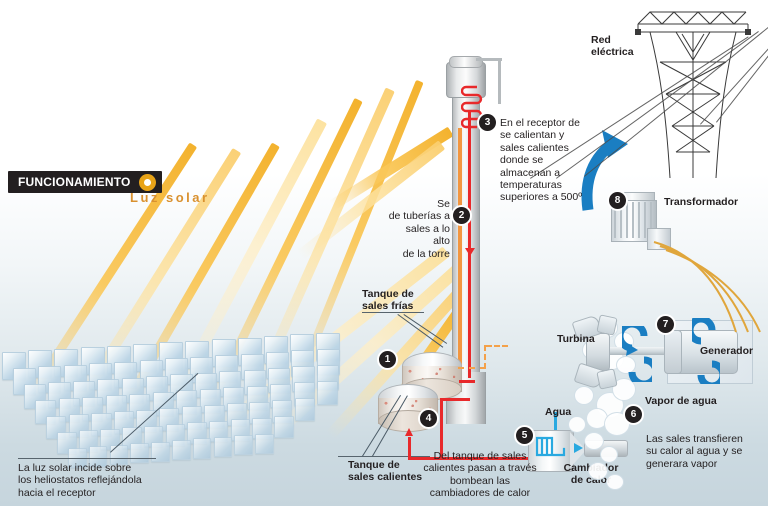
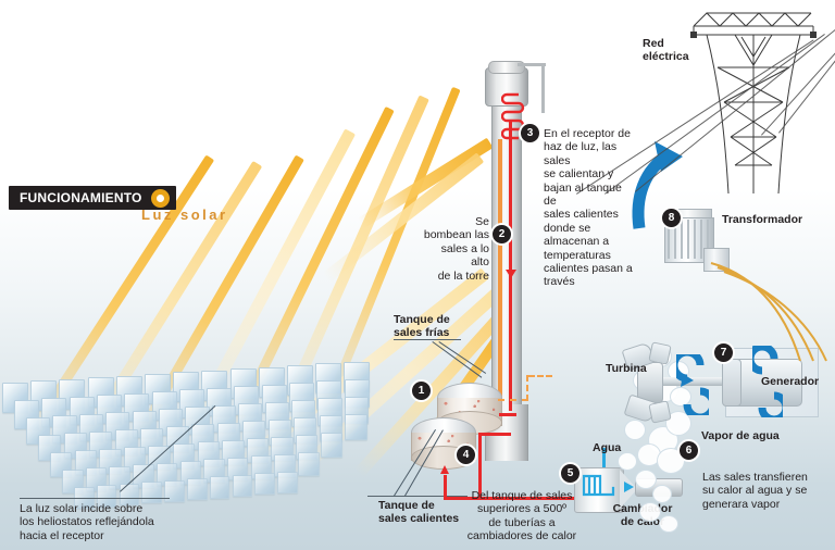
  FUNCIONAMIENTO
  Luz solar
  La luz solar incide sobre
  los heliostatos reflejándola
  hacia el receptor
  Tanque de
  sales frías
  Tanque de
  sales calientes
  Agua
  de calo
  Turbina
  Generador
  Vapor de agua
  Transformador
  Red
  eléctrica
  En el receptor de
+ haz de luz, las sales
  se calientan y
+ bajan al tanque de
  sales calientes
  donde se
  almacenan a
  temperaturas
- superiores a 500º
+ calientes pasan a través
  Se
- de tuberías a
+ bombean las
  sales a lo alto
  de la torre
  Del tanque de sales
- calientes pasan a través
+ superiores a 500º
- bombean las
+ de tuberías a
  cambiadores de calor
  Las sales transfieren
  su calor al agua y se
  generara vapor
  1
  2
  3
  4
  5
  6
  7
  8
